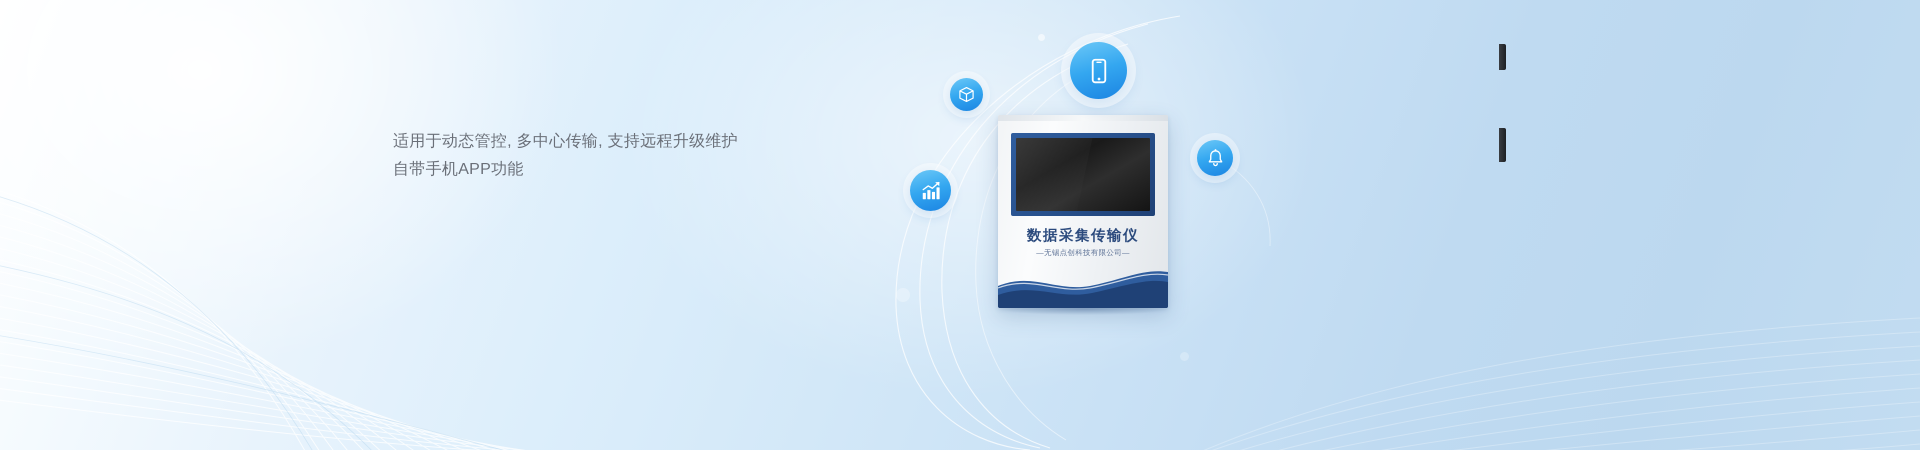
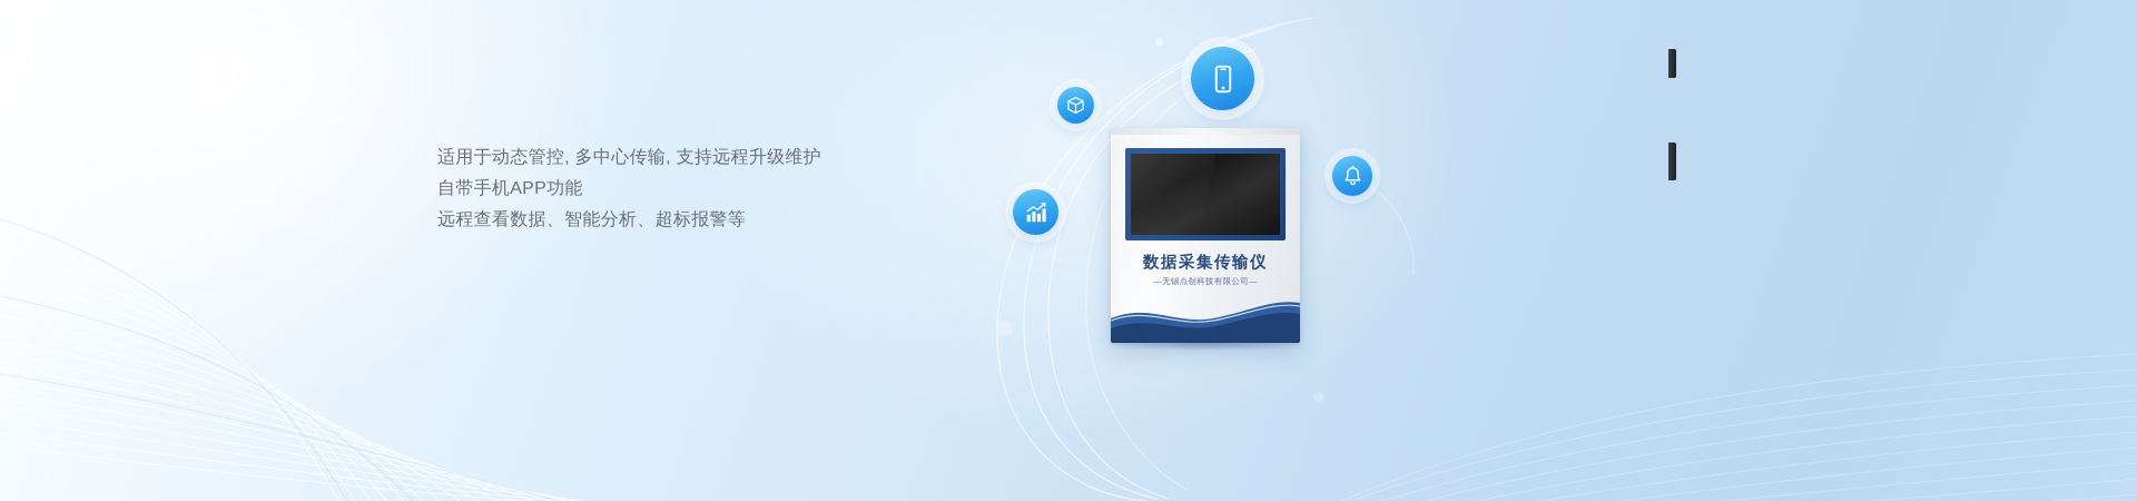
  适用于动态管控, 多中心传输, 支持远程升级维护
  自带手机APP功能
+ 远程查看数据、智能分析、超标报警等
  数据采集传输仪
  —无锡点创科技有限公司—
